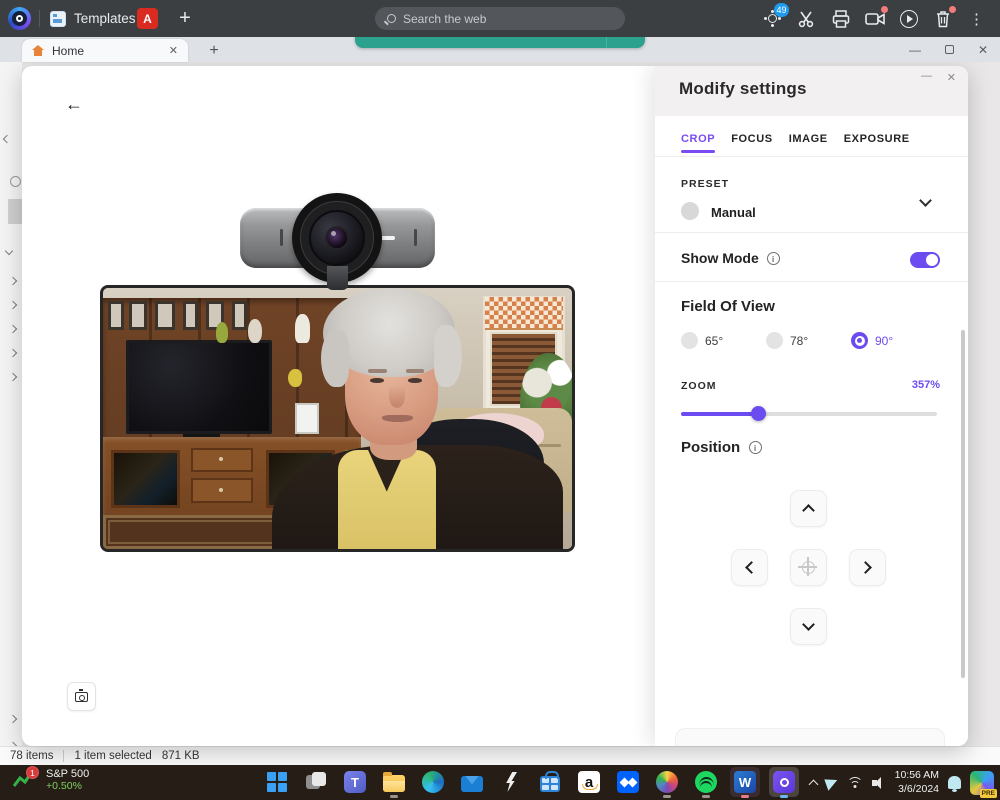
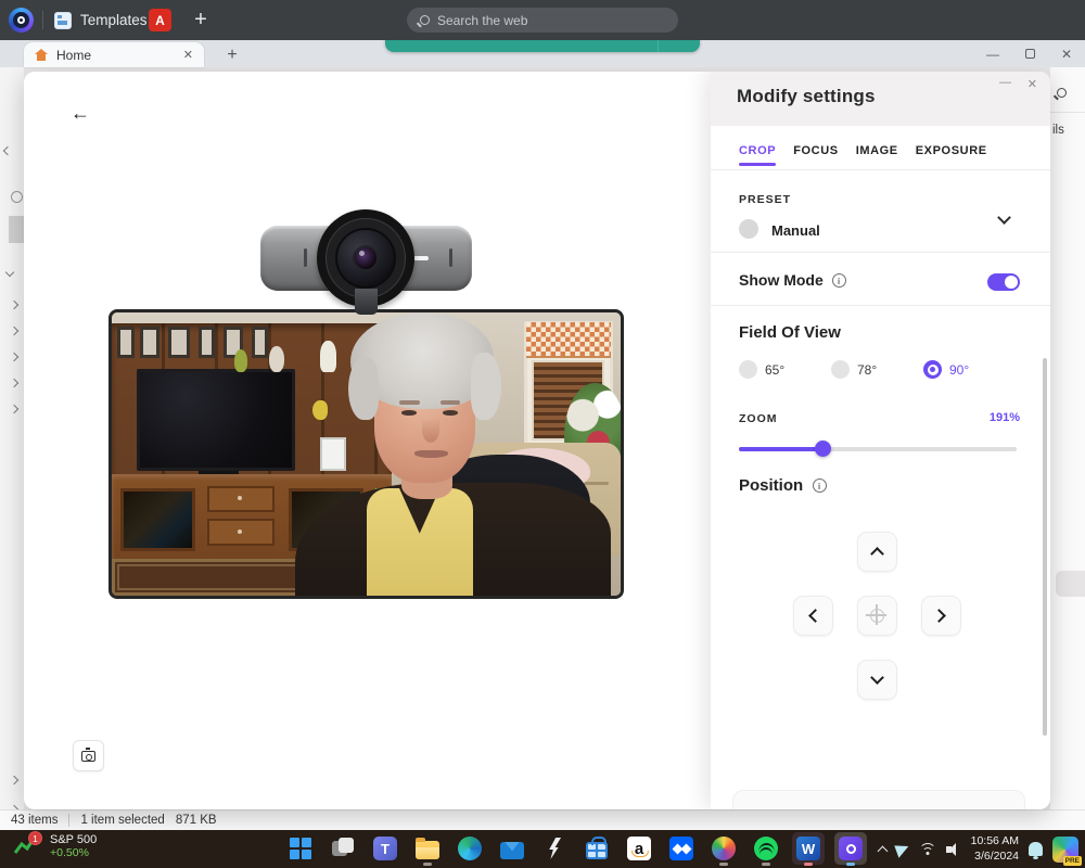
  Templates
  A
  +
  Search the web
- 49
- ⋮
  Home
  ✕
  +
  —
  ✕
+ ils
  ←
  Modify settings
  —
  ✕
  CROP
  FOCUS
  IMAGE
  EXPOSURE
  PRESET
  Manual
  Show Mode i
  Field Of View
  65°
  78°
  90°
  ZOOM
- 357%
+ 191%
  Position i
- 78 items
+ 43 items
  1 item selected
  871 KB
  1
  S&P 500
  +0.50%
  T
  a
  W
  10:56 AM
  3/6/2024
